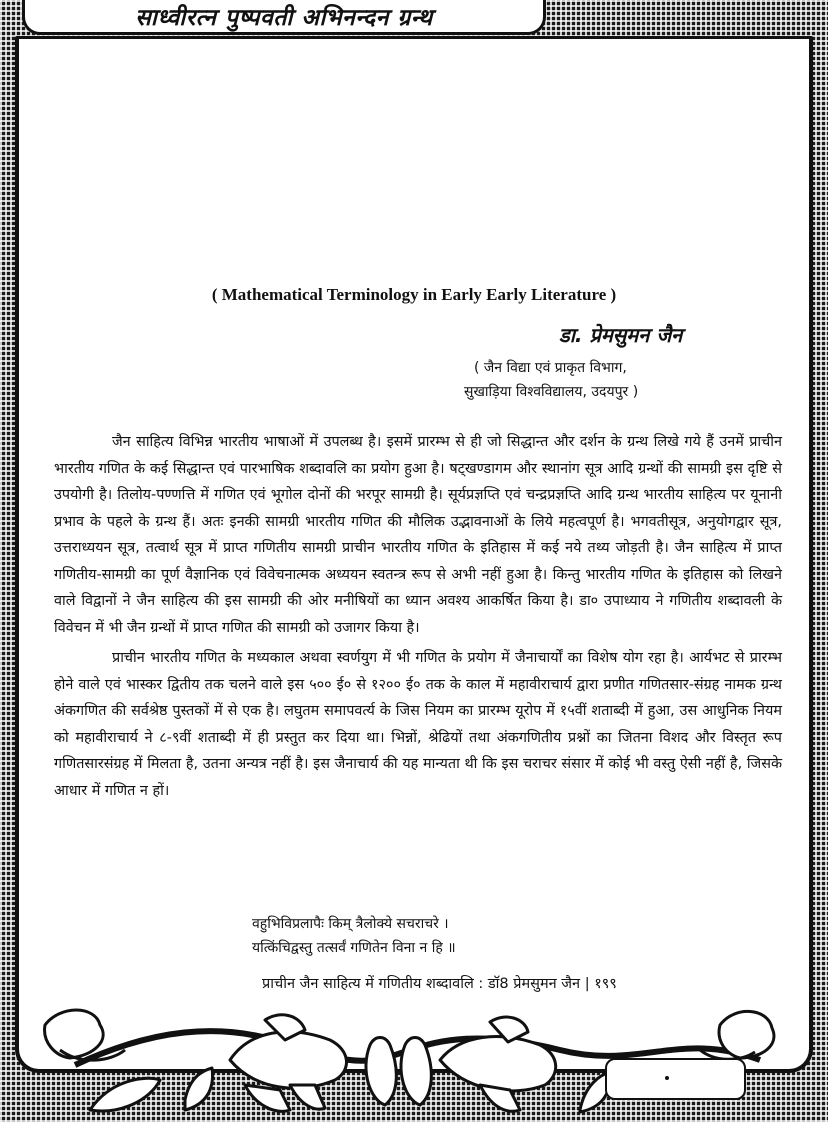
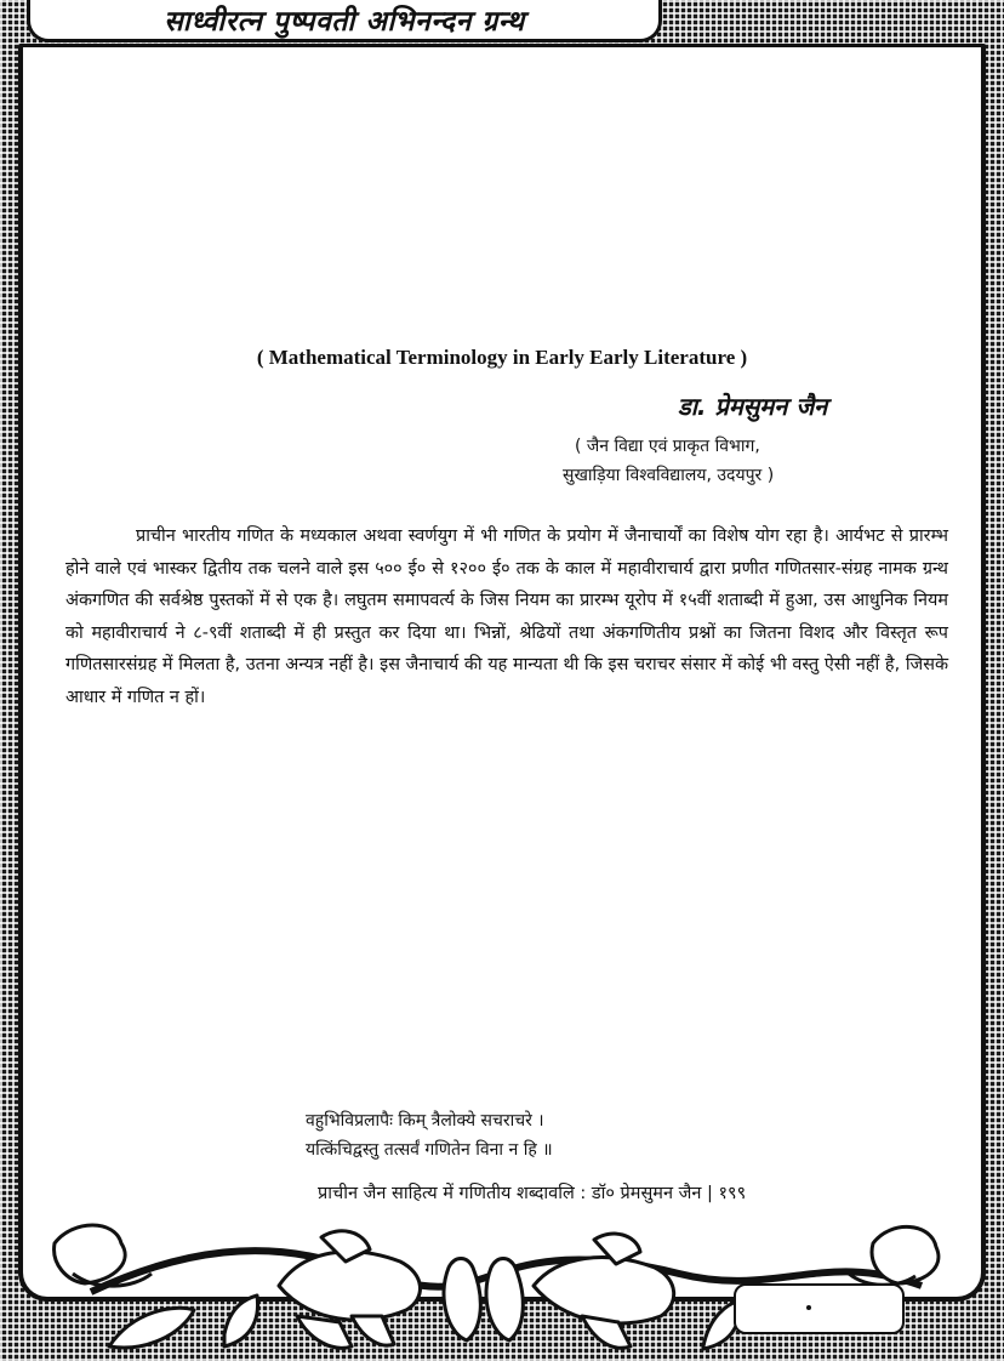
  साध्वीरत्न पुष्पवती अभिनन्दन ग्रन्थ
  ( Mathematical Terminology in Early Early Literature )
  डा. प्रेमसुमन जैन
  ( जैन विद्या एवं प्राकृत विभाग,
  सुखाड़िया विश्वविद्यालय, उदयपुर )
- जैन साहित्य विभिन्न भारतीय भाषाओं में उपलब्ध है। इसमें प्रारम्भ से ही जो सिद्धान्त और दर्शन के ग्रन्थ लिखे गये हैं उनमें प्राचीन भारतीय गणित के कई सिद्धान्त एवं पारभाषिक शब्दावलि का प्रयोग हुआ है। षट्खण्डागम और स्थानांग सूत्र आदि ग्रन्थों की सामग्री इस दृष्टि से उपयोगी है। तिलोय-पण्णत्ति में गणित एवं भूगोल दोनों की भरपूर सामग्री है। सूर्यप्रज्ञप्ति एवं चन्द्रप्रज्ञप्ति आदि ग्रन्थ भारतीय साहित्य पर यूनानी प्रभाव के पहले के ग्रन्थ हैं। अतः इनकी सामग्री भारतीय गणित की मौलिक उद्भावनाओं के लिये महत्वपूर्ण है। भगवतीसूत्र, अनुयोगद्वार सूत्र, उत्तराध्ययन सूत्र, तत्वार्थ सूत्र में प्राप्त गणितीय सामग्री प्राचीन भारतीय गणित के इतिहास में कई नये तथ्य जोड़ती है। जैन साहित्य में प्राप्त गणितीय-सामग्री का पूर्ण वैज्ञानिक एवं विवेचनात्मक अध्ययन स्वतन्त्र रूप से अभी नहीं हुआ है। किन्तु भारतीय गणित के इतिहास को लिखने वाले विद्वानों ने जैन साहित्य की इस सामग्री की ओर मनीषियों का ध्यान अवश्य आकर्षित किया है। डा० उपाध्याय ने गणितीय शब्दावली के विवेचन में भी जैन ग्रन्थों में प्राप्त गणित की सामग्री को उजागर किया है।
  प्राचीन भारतीय गणित के मध्यकाल अथवा स्वर्णयुग में भी गणित के प्रयोग में जैनाचार्यों का विशेष योग रहा है। आर्यभट से प्रारम्भ होने वाले एवं भास्कर द्वितीय तक चलने वाले इस ५०० ई० से १२०० ई० तक के काल में महावीराचार्य द्वारा प्रणीत गणितसार-संग्रह नामक ग्रन्थ अंकगणित की सर्वश्रेष्ठ पुस्तकों में से एक है। लघुतम समापवर्त्य के जिस नियम का प्रारम्भ यूरोप में १५वीं शताब्दी में हुआ, उस आधुनिक नियम को महावीराचार्य ने ८-९वीं शताब्दी में ही प्रस्तुत कर दिया था। भिन्नों, श्रेढियों तथा अंकगणितीय प्रश्नों का जितना विशद और विस्तृत रूप गणितसारसंग्रह में मिलता है, उतना अन्यत्र नहीं है। इस जैनाचार्य की यह मान्यता थी कि इस चराचर संसार में कोई भी वस्तु ऐसी नहीं है, जिसके आधार में गणित न हों।
  वहुभिविप्रलापैः किम् त्रैलोक्ये सचराचरे ।
  यत्किंचिद्वस्तु तत्सर्वं गणितेन विना न हि ॥
- प्राचीन जैन साहित्य में गणितीय शब्दावलि : डॉ8 प्रेमसुमन जैन | १९९
+ प्राचीन जैन साहित्य में गणितीय शब्दावलि : डॉ० प्रेमसुमन जैन | १९९
